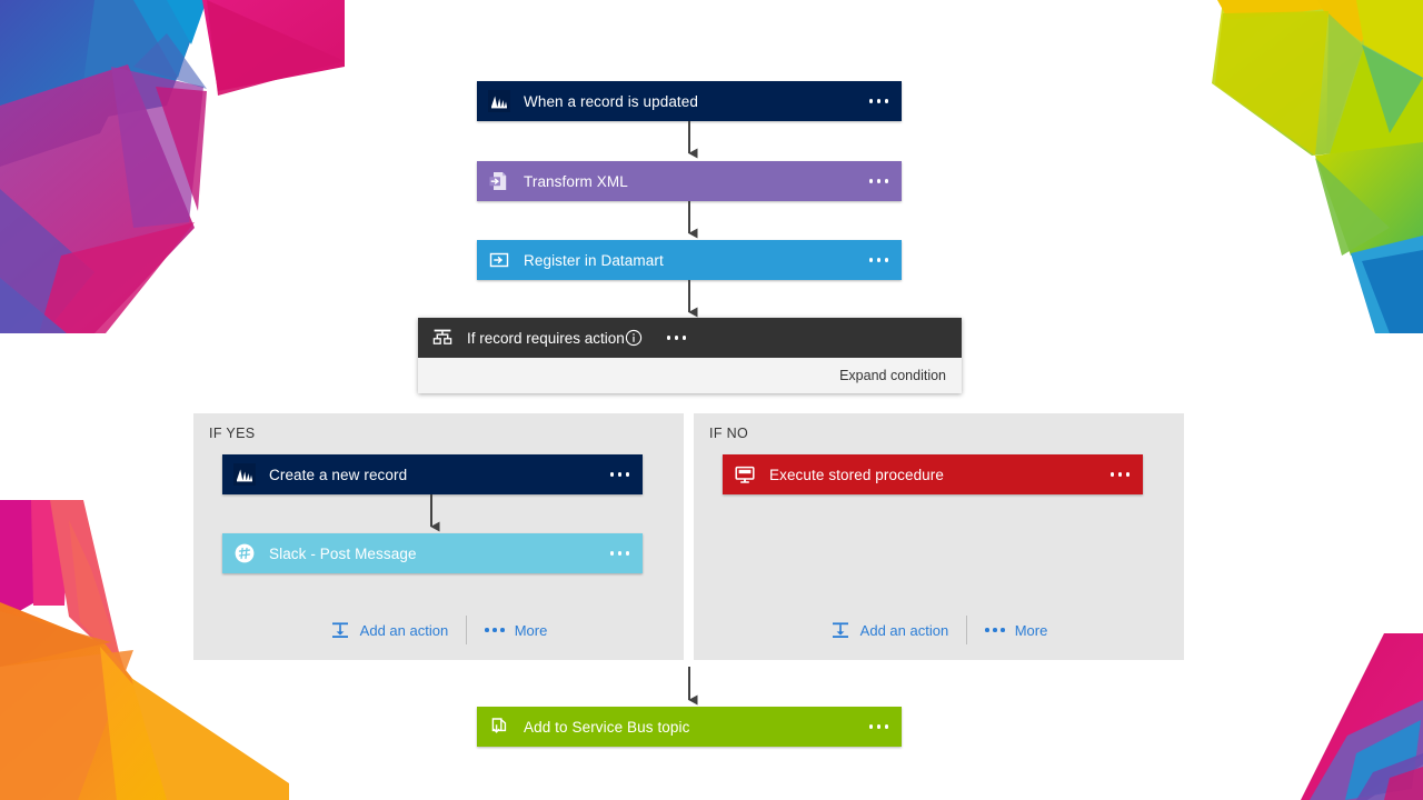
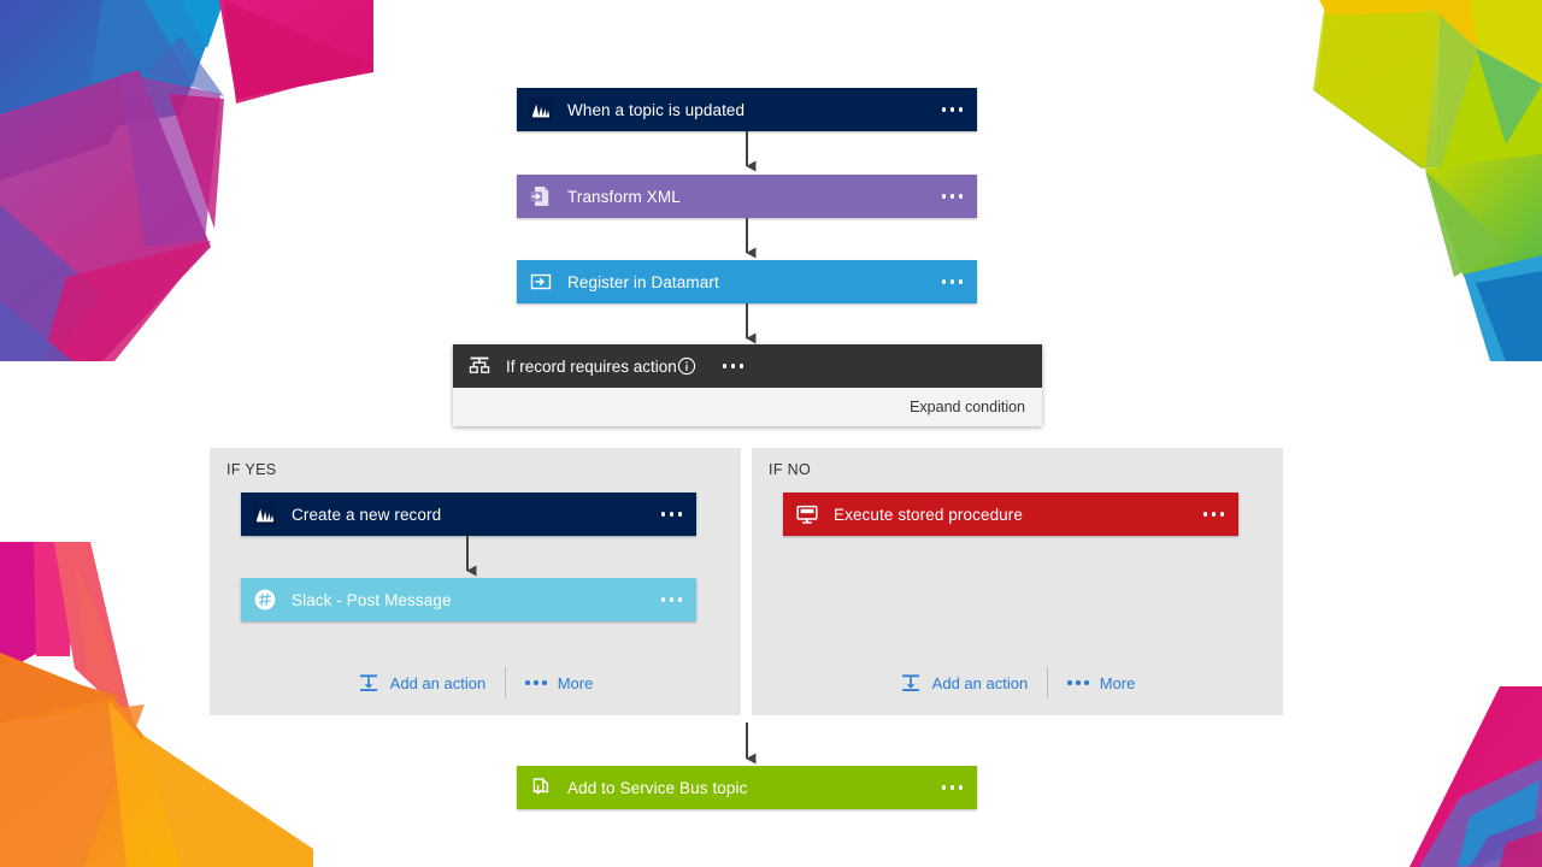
- When a record is updated
+ When a topic is updated
  Transform XML
  Register in Datamart
  If record requires action
  Expand condition
  IF YES
  Create a new record
  Slack - Post Message
  Add an action
  More
  IF NO
  Execute stored procedure
  Add an action
  More
  Add to Service Bus topic
